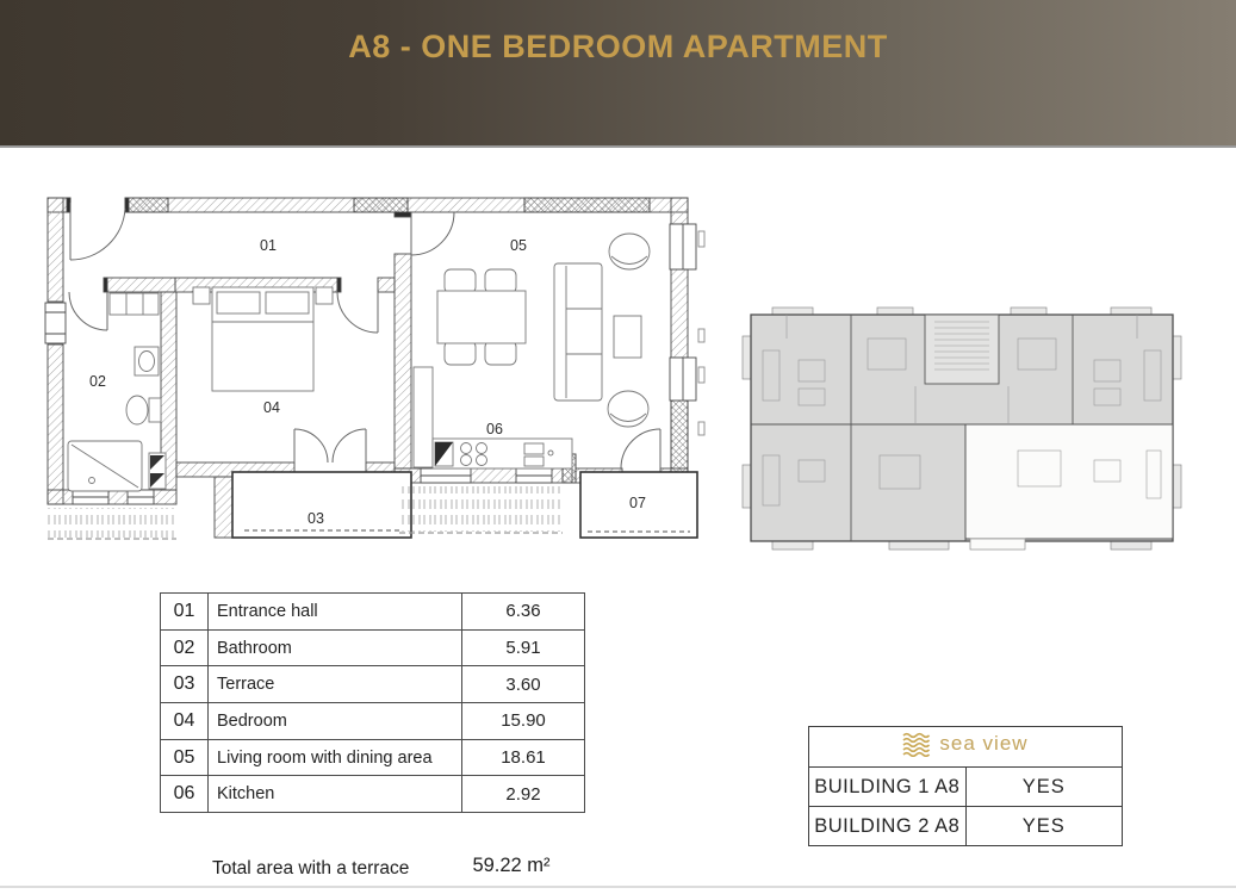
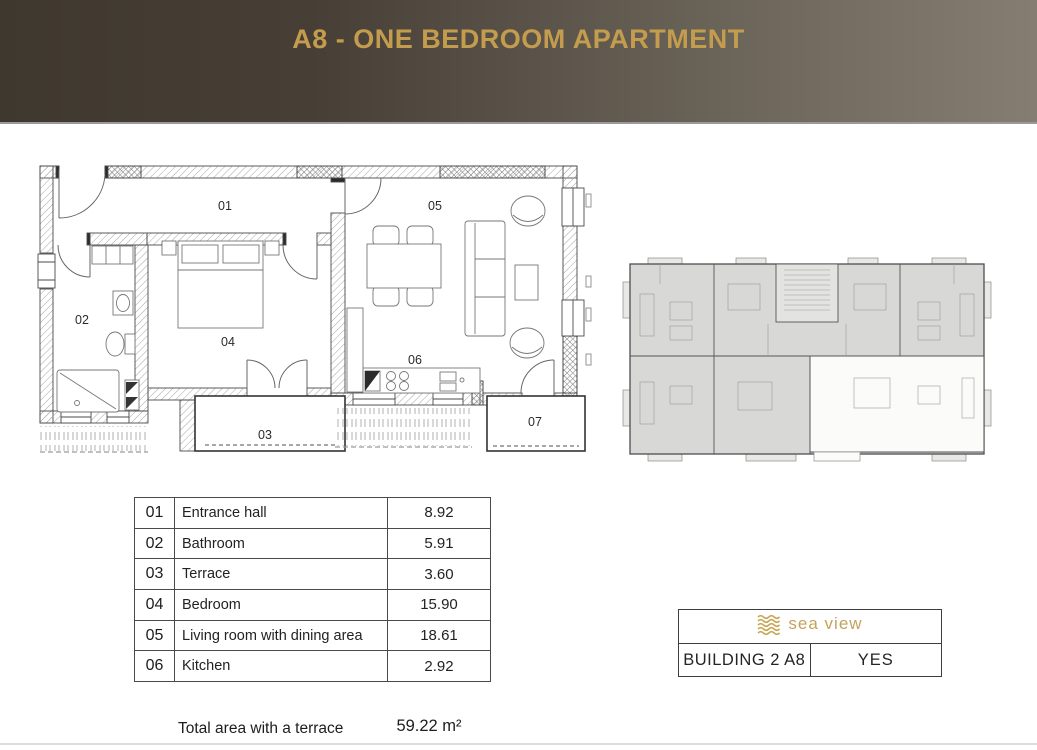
  A8 - ONE BEDROOM APARTMENT
  01
  02
  03
  04
  05
  06
  07
- 01	Entrance hall	6.36
+ 01	Entrance hall	8.92
  02	Bathroom	5.91
  03	Terrace	3.60
  04	Bedroom	15.90
  05	Living room with dining area	18.61
  06	Kitchen	2.92
  Total area with a terrace
  59.22 m²
  sea view
- BUILDING 1 A8	YES
  BUILDING 2 A8	YES
